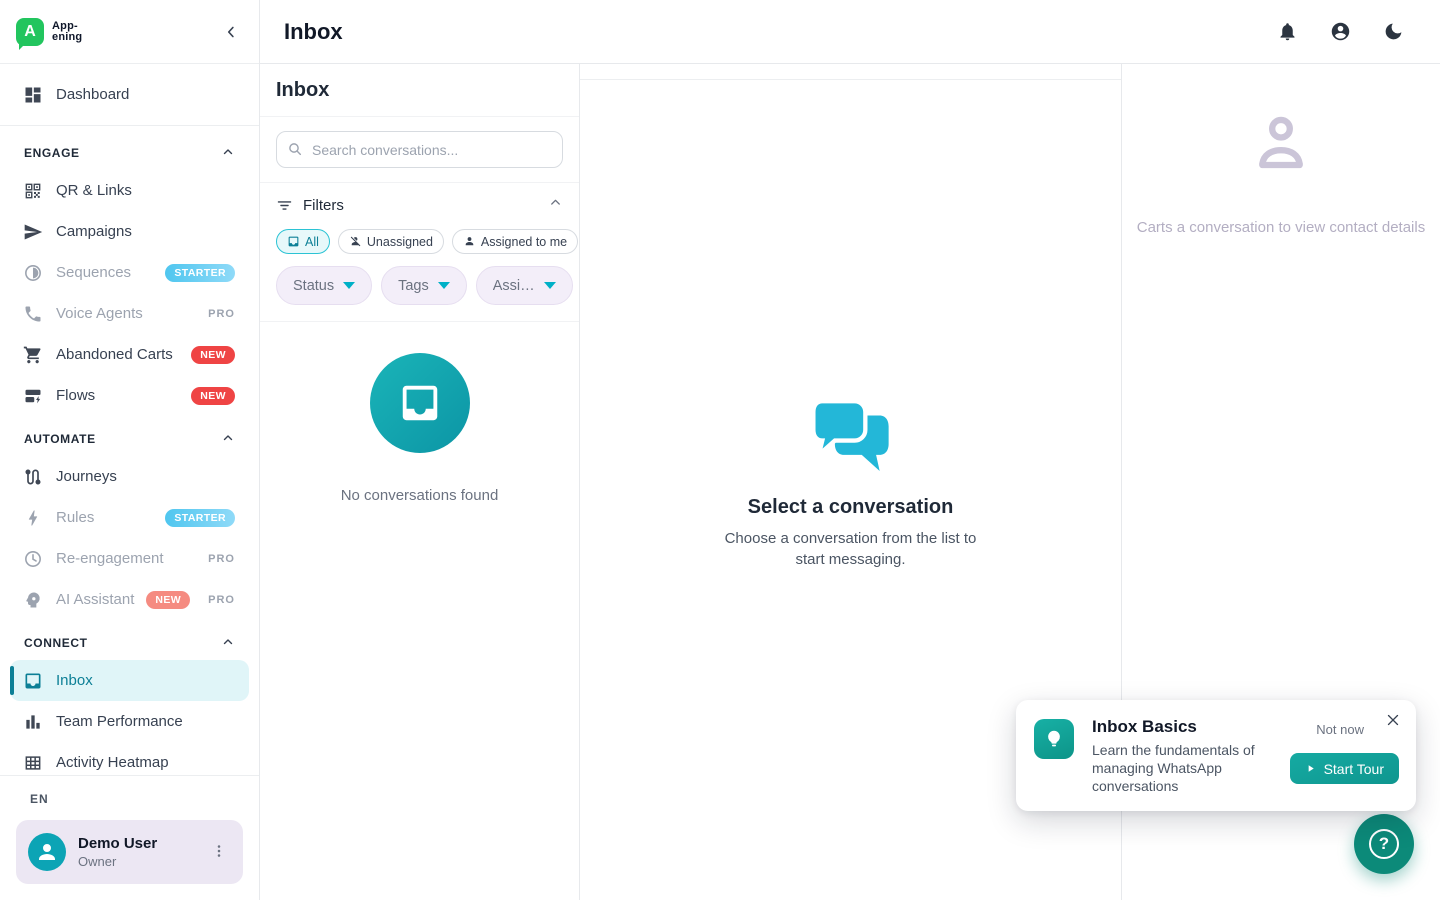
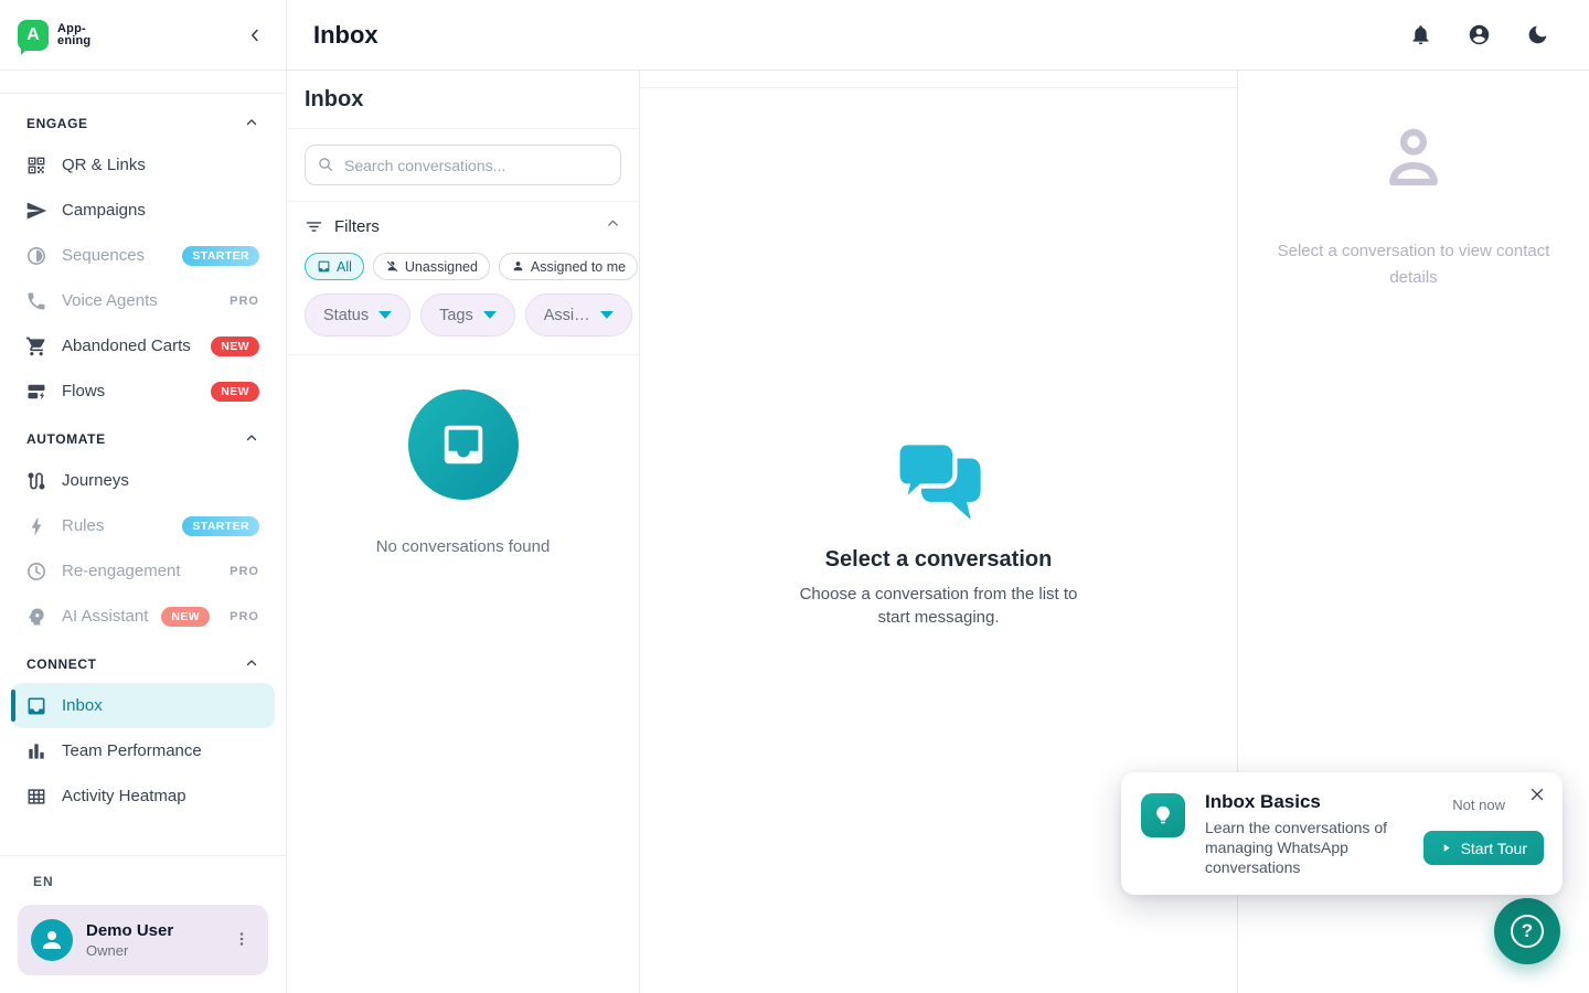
  A
  App-
  ening
- Dashboard
  ENGAGE
  QR & Links
  Campaigns
  Sequences
  STARTER
  Voice Agents
  PRO
  Abandoned Carts
  NEW
  Flows
  NEW
  AUTOMATE
  Journeys
  Rules
  STARTER
  Re-engagement
  PRO
  AI Assistant
  NEW
  PRO
  CONNECT
  Inbox
  Team Performance
  Activity Heatmap
  EN
  Demo User
  Owner
  Inbox
  Inbox
  Search conversations...
  Filters
  All
  Unassigned
  Assigned to me
  Status
  Tags
  No conversations found
  Select a conversation
  Choose a conversation from the list to start messaging.
- Carts a conversation to view contact details
+ Select a conversation to view contact details
  Inbox Basics
- Learn the fundamentals of managing WhatsApp conversations
+ Learn the conversations of managing WhatsApp conversations
  Not now
  Start Tour
  ?
